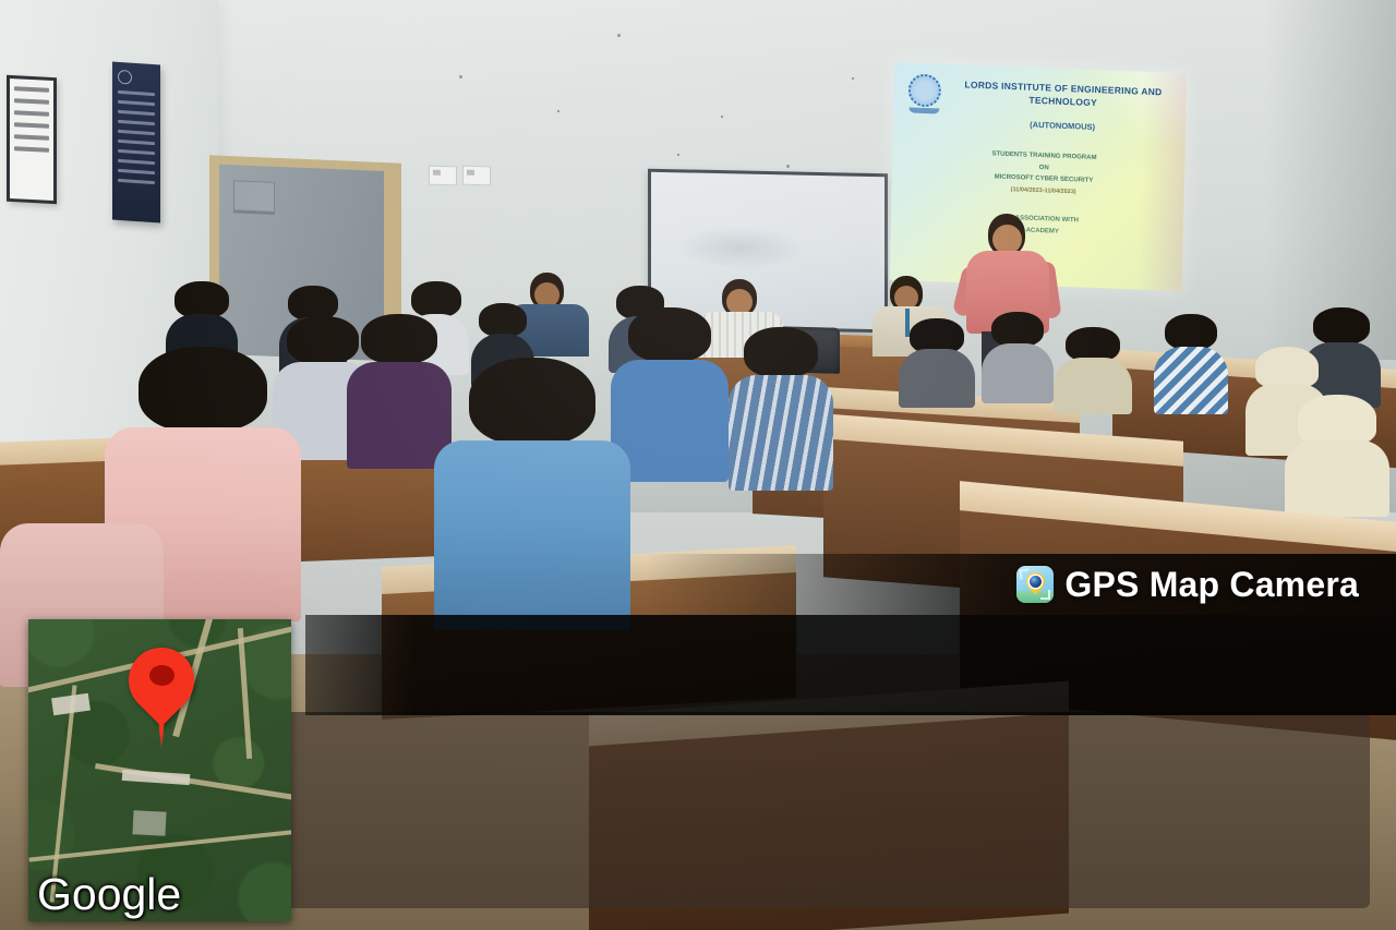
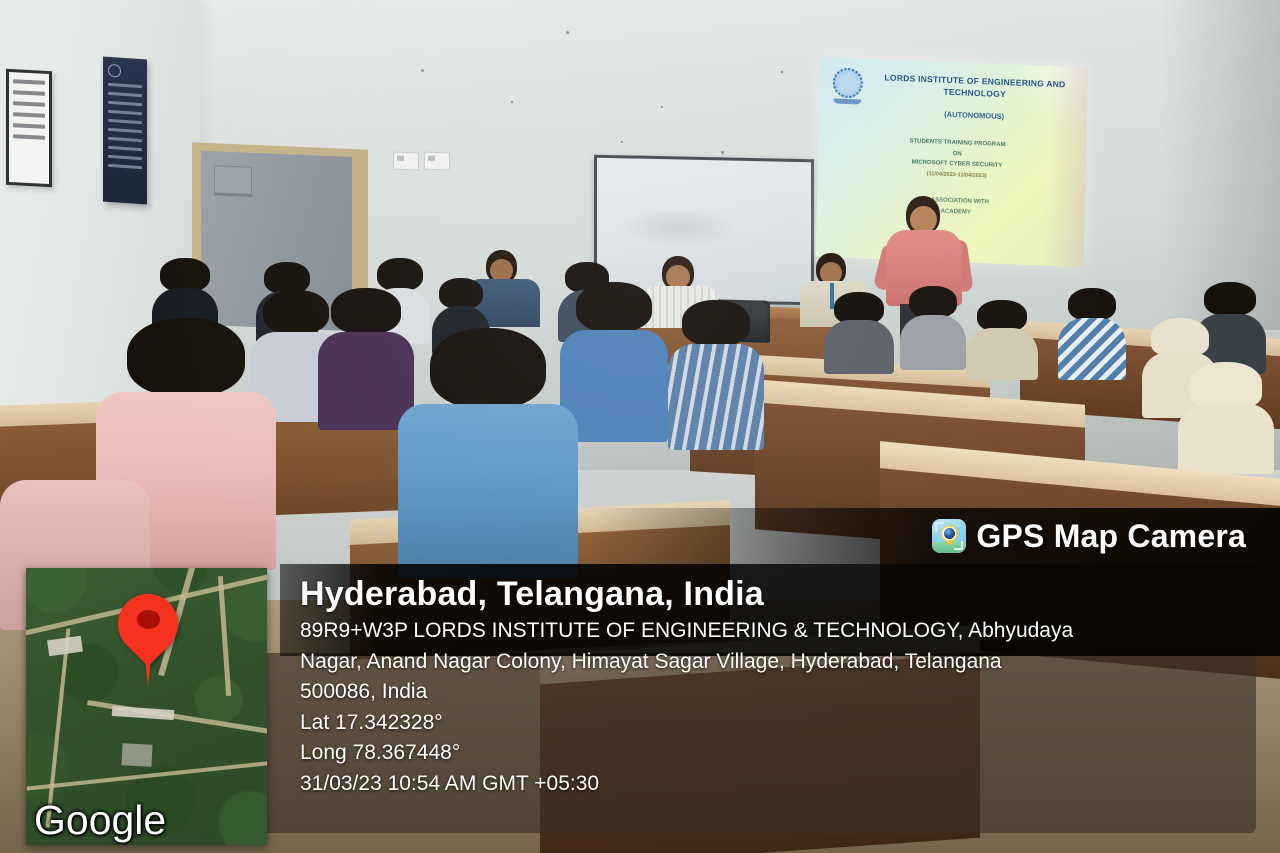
  GPS Map Camera
+ Hyderabad, Telangana, India
+ 89R9+W3P LORDS INSTITUTE OF ENGINEERING & TECHNOLOGY, Abhyudaya
+ Nagar, Anand Nagar Colony, Himayat Sagar Village, Hyderabad, Telangana
+ 500086, India
+ Lat 17.342328°
+ Long 78.367448°
+ 31/03/23 10:54 AM GMT +05:30
  Google
